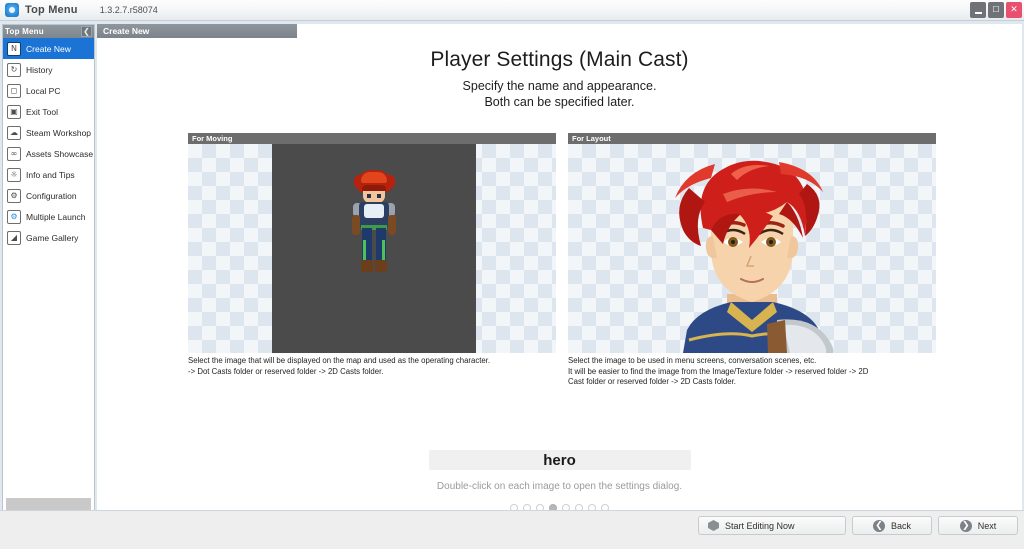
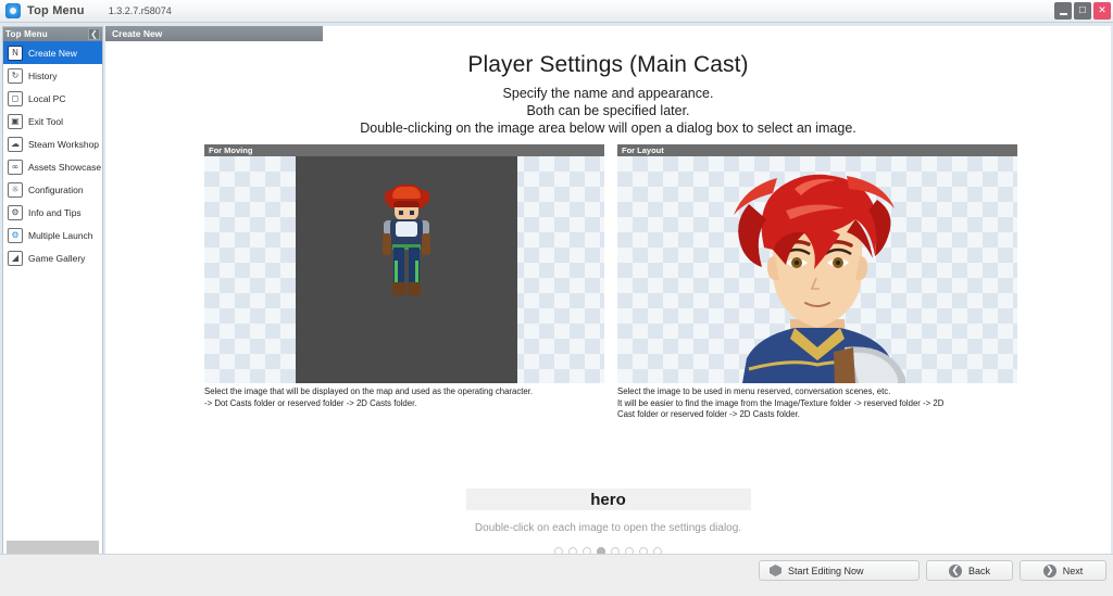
  Top Menu
  1.3.2.7.r58074
  ☐
  ✕
  Top Menu
  ❮
  N
  Create New
  ↻
  History
  ◻
  Local PC
  ▣
  Exit Tool
  ☁
  Steam Workshop
  ∞
  Assets Showcase
  ☼
- Info and Tips
+ Configuration
  ⚙
- Configuration
+ Info and Tips
  ⚙
  Multiple Launch
  ◢
  Game Gallery
  Create New
  Player Settings (Main Cast)
  Specify the name and appearance.
  Both can be specified later.
+ Double-clicking on the image area below will open a dialog box to select an image.
  For Moving
  For Layout
  Select the image that will be displayed on the map and used as the operating character.
  -> Dot Casts folder or reserved folder -> 2D Casts folder.
- Select the image to be used in menu screens, conversation scenes, etc.
+ Select the image to be used in menu reserved, conversation scenes, etc.
  It will be easier to find the image from the Image/Texture folder -> reserved folder -> 2D
  Cast folder or reserved folder -> 2D Casts folder.
  hero
  Double-click on each image to open the settings dialog.
  Start Editing Now
  ❮
  Back
  ❯
  Next
